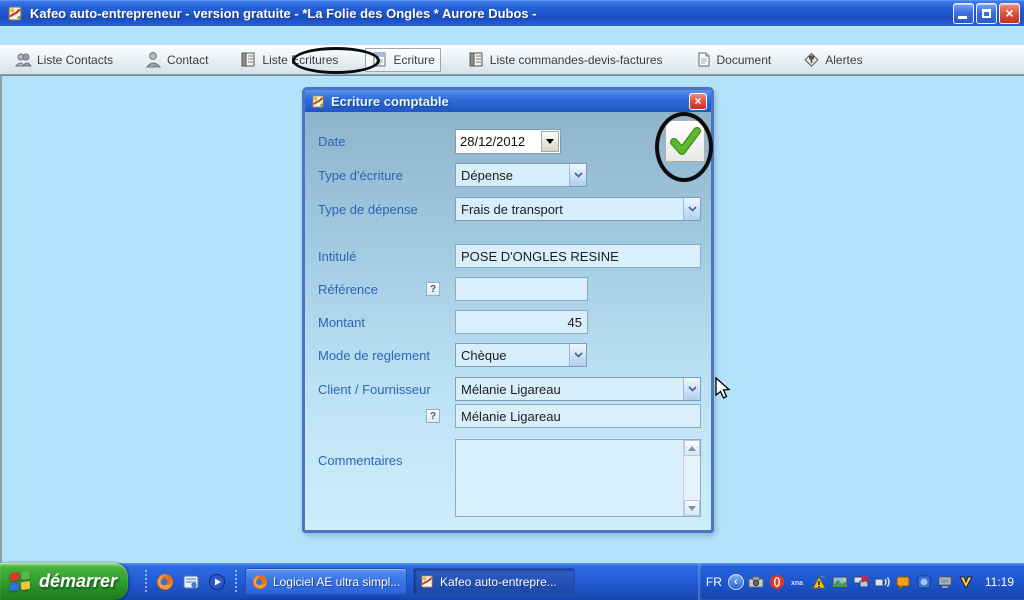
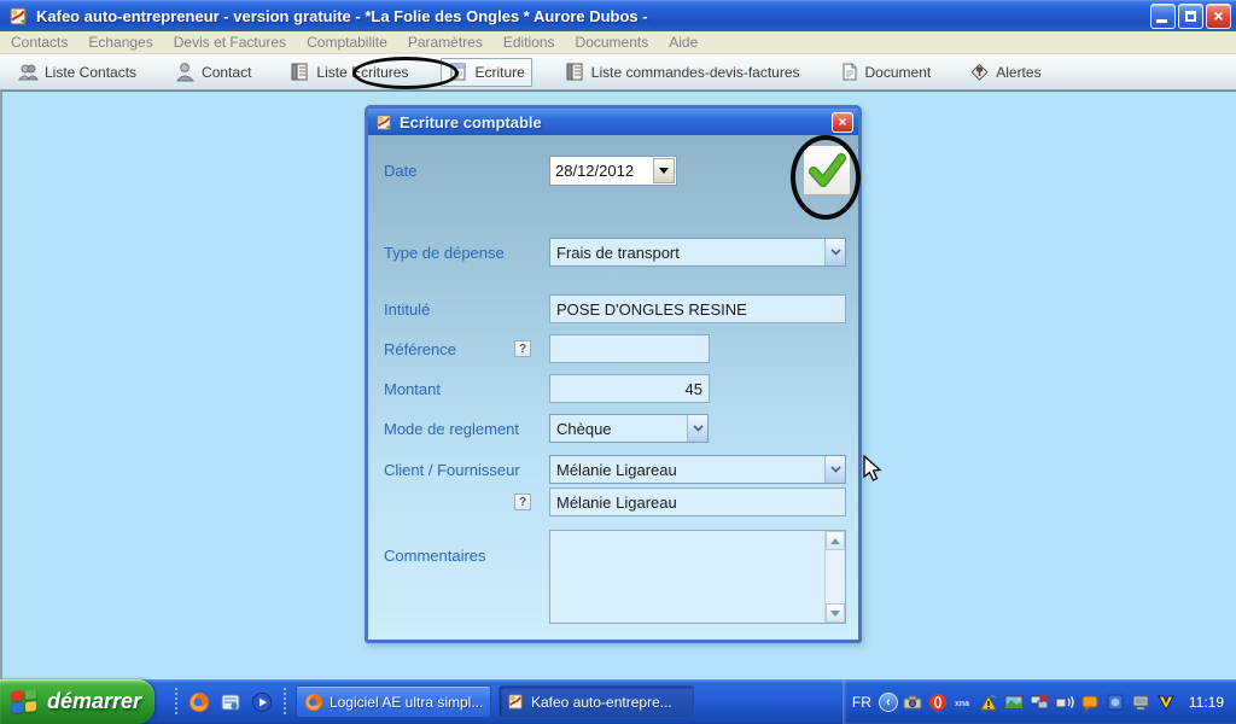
  Kafeo auto-entrepreneur - version gratuite - *La Folie des Ongles * Aurore Dubos -
  ×
+ Contacts
+ Echanges
+ Devis et Factures
+ Comptabilite
+ Paramètres
+ Editions
+ Documents
+ Aide
  Liste Contacts
  Contact
  Liste Ecritures
  Ecriture
  Liste commandes-devis-factures
  Document
  Alertes
  Ecriture comptable
  ×
  Date
  28/12/2012
- Type d'écriture
- Dépense
  Type de dépense
  Frais de transport
  Intitulé
  POSE D'ONGLES RESINE
  Référence
  ?
  Montant
  45
  Mode de reglement
  Chèque
  Client / Fournisseur
  Mélanie Ligareau
  ?
  Mélanie Ligareau
  Commentaires
  démarrer
  Logiciel AE ultra simpl...
  Kafeo auto-entrepre...
  FR
  ‹
  11:19
